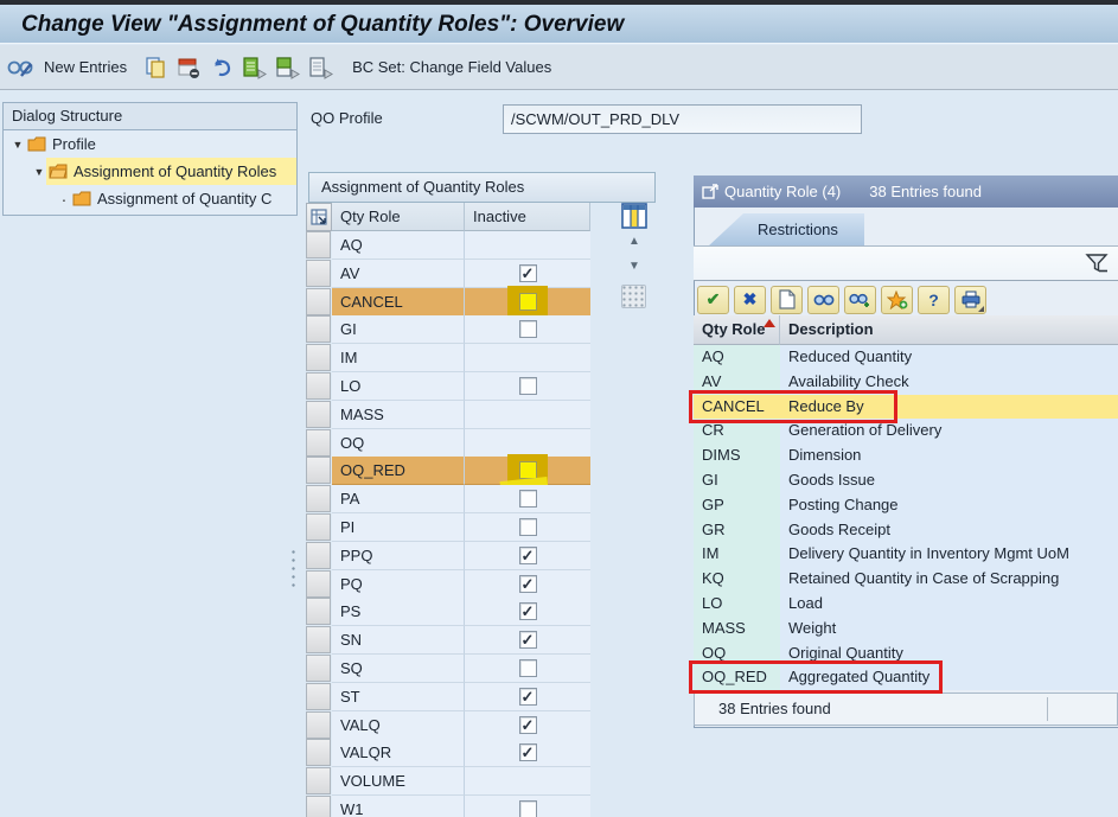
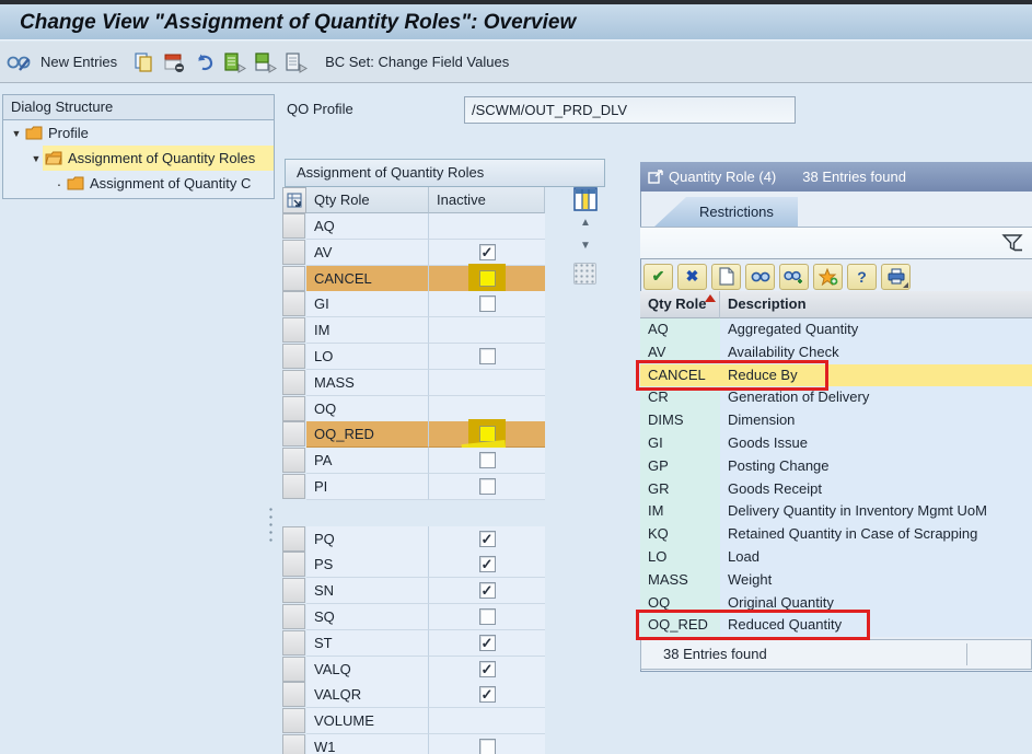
  Change View "Assignment of Quantity Roles": Overview
  New Entries
  BC Set: Change Field Values
  Dialog Structure
  ▼
  Profile
  ▼
  Assignment of Quantity Roles
  ·
  Assignment of Quantity C
  QO Profile
  /SCWM/OUT_PRD_DLV
  Assignment of Quantity Roles
  Qty Role
  Inactive
  AQ
  AV
  CANCEL
  GI
  IM
  LO
  MASS
  OQ
  OQ_RED
  PA
  PI
- PPQ
  PQ
  PS
  SN
  SQ
  ST
  VALQ
  VALQR
  VOLUME
  W1
  ▲
  ▼
  Quantity Role (4)
  38 Entries found
  Restrictions
  ✔
  ✖
  ?
  Qty Role
  Description
  AQ
- Reduced Quantity
+ Aggregated Quantity
  AV
  Availability Check
  CANCEL
  Reduce By
  CR
  Generation of Delivery
  DIMS
  Dimension
  GI
  Goods Issue
  GP
  Posting Change
  GR
  Goods Receipt
  IM
  Delivery Quantity in Inventory Mgmt UoM
  KQ
  Retained Quantity in Case of Scrapping
  LO
  Load
  MASS
  Weight
  OQ
  Original Quantity
  OQ_RED
- Aggregated Quantity
+ Reduced Quantity
  38 Entries found
